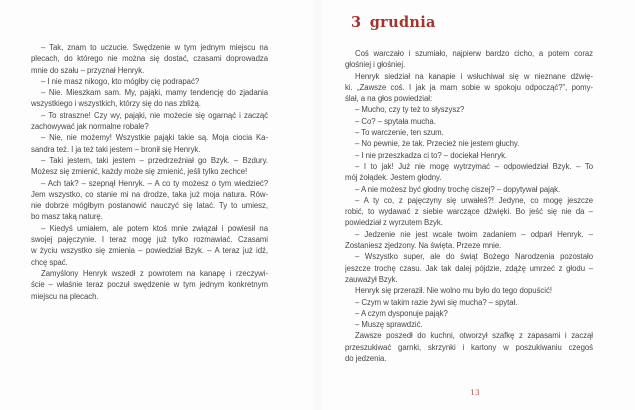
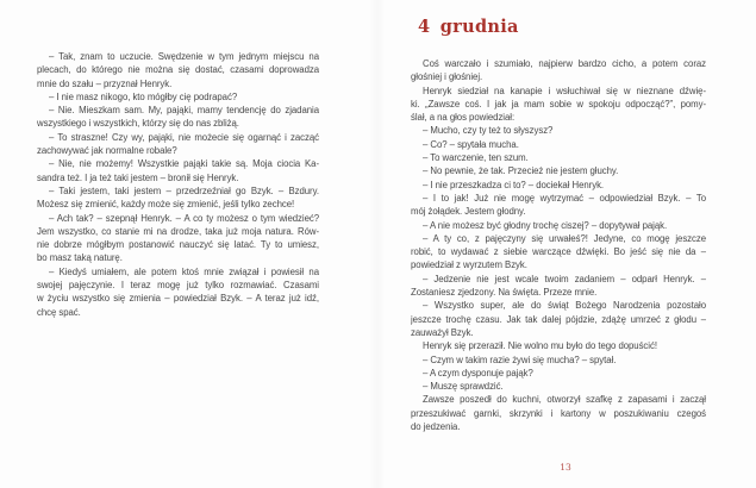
  – Tak, znam to uczucie. Swędzenie w tym jednym miejscu na
  plecach, do którego nie można się dostać, czasami doprowadza
  mnie do szału – przyznał Henryk.
  – I nie masz nikogo, kto mógłby cię podrapać?
  – Nie. Mieszkam sam. My, pająki, mamy tendencję do zjadania
  wszystkiego i wszystkich, którzy się do nas zbliżą.
  – To straszne! Czy wy, pająki, nie możecie się ogarnąć i zacząć
  zachowywać jak normalne robale?
  – Nie, nie możemy! Wszystkie pająki takie są. Moja ciocia Ka-
  sandra też. I ja też taki jestem – bronił się Henryk.
  – Taki jestem, taki jestem – przedrzeźniał go Bzyk. – Bzdury.
  Możesz się zmienić, każdy może się zmienić, jeśli tylko zechce!
  – Ach tak? – szepnął Henryk. – A co ty możesz o tym wiedzieć?
  Jem wszystko, co stanie mi na drodze, taka już moja natura. Rów-
  nie dobrze mógłbym postanowić nauczyć się latać. Ty to umiesz,
  bo masz taką naturę.
  – Kiedyś umiałem, ale potem ktoś mnie związał i powiesił na
  swojej pajęczynie. I teraz mogę już tylko rozmawiać. Czasami
  w życiu wszystko się zmienia – powiedział Bzyk. – A teraz już idź,
  chcę spać.
- Zamyślony Henryk wszedł z powrotem na kanapę i rzeczywi-
- ście – właśnie teraz poczuł swędzenie w tym jednym konkretnym
- miejscu na plecach.
- 3 grudnia
+ 4 grudnia
  Coś warczało i szumiało, najpierw bardzo cicho, a potem coraz
  głośniej i głośniej.
  Henryk siedział na kanapie i wsłuchiwał się w nieznane dźwię-
  ki. „Zawsze coś. I jak ja mam sobie w spokoju odpocząć?”, pomy-
  ślał, a na głos powiedział:
  – Mucho, czy ty też to słyszysz?
  – Co? – spytała mucha.
  – To warczenie, ten szum.
  – No pewnie, że tak. Przecież nie jestem głuchy.
  – I nie przeszkadza ci to? – dociekał Henryk.
  – I to jak! Już nie mogę wytrzymać – odpowiedział Bzyk. – To
  mój żołądek. Jestem głodny.
  – A nie możesz być głodny trochę ciszej? – dopytywał pająk.
  – A ty co, z pajęczyny się urwałeś?! Jedyne, co mogę jeszcze
  robić, to wydawać z siebie warczące dźwięki. Bo jeść się nie da –
  powiedział z wyrzutem Bzyk.
  – Jedzenie nie jest wcale twoim zadaniem – odparł Henryk. –
  Zostaniesz zjedzony. Na święta. Przeze mnie.
  – Wszystko super, ale do świąt Bożego Narodzenia pozostało
  jeszcze trochę czasu. Jak tak dalej pójdzie, zdążę umrzeć z głodu –
  zauważył Bzyk.
  Henryk się przeraził. Nie wolno mu było do tego dopuścić!
  – Czym w takim razie żywi się mucha? – spytał.
  – A czym dysponuje pająk?
  – Muszę sprawdzić.
  Zawsze poszedł do kuchni, otworzył szafkę z zapasami i zaczął
  przeszukiwać garnki, skrzynki i kartony w poszukiwaniu czegoś
  do jedzenia.
  13
